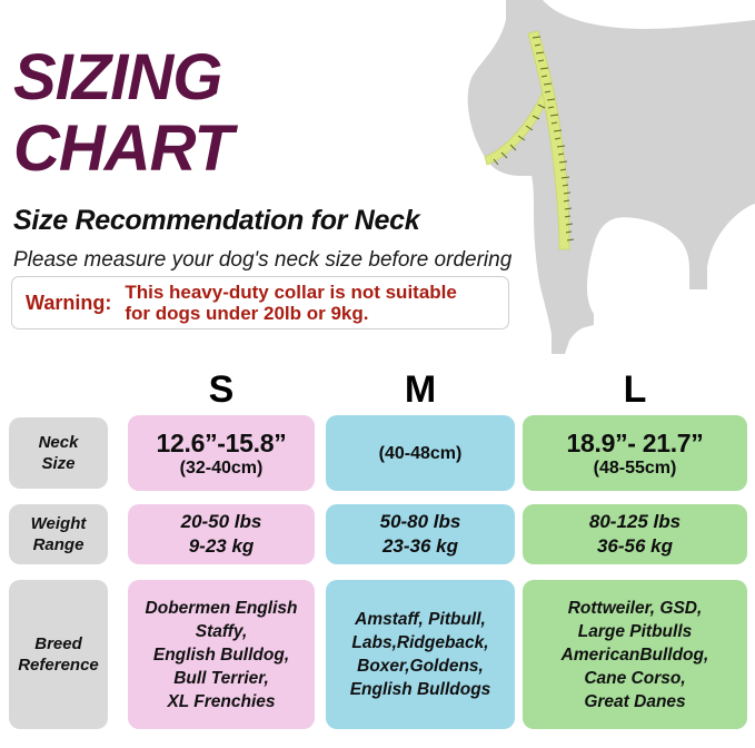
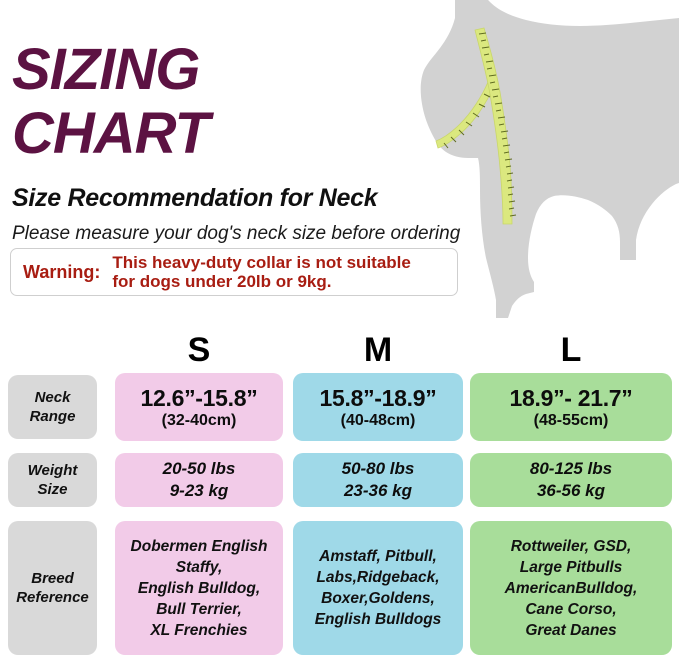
  SIZING
  CHART
  Size Recommendation for Neck
  Please measure your dog's neck size before ordering
  Warning:
  This heavy-duty collar is not suitable
  for dogs under 20lb or 9kg.
  S
  M
  L
  Neck
- Size
+ Range
  12.6”-15.8”
  (32-40cm)
+ 15.8”-18.9”
  (40-48cm)
  18.9”- 21.7”
  (48-55cm)
  Weight
- Range
+ Size
  20-50 lbs
  9-23 kg
  50-80 lbs
  23-36 kg
  80-125 lbs
  36-56 kg
  Breed
  Reference
  Dobermen English
  Staffy,
  English Bulldog,
  Bull Terrier,
  XL Frenchies
  Amstaff, Pitbull,
  Labs,Ridgeback,
  Boxer,Goldens,
  English Bulldogs
  Rottweiler, GSD,
  Large Pitbulls
  AmericanBulldog,
  Cane Corso,
  Great Danes
